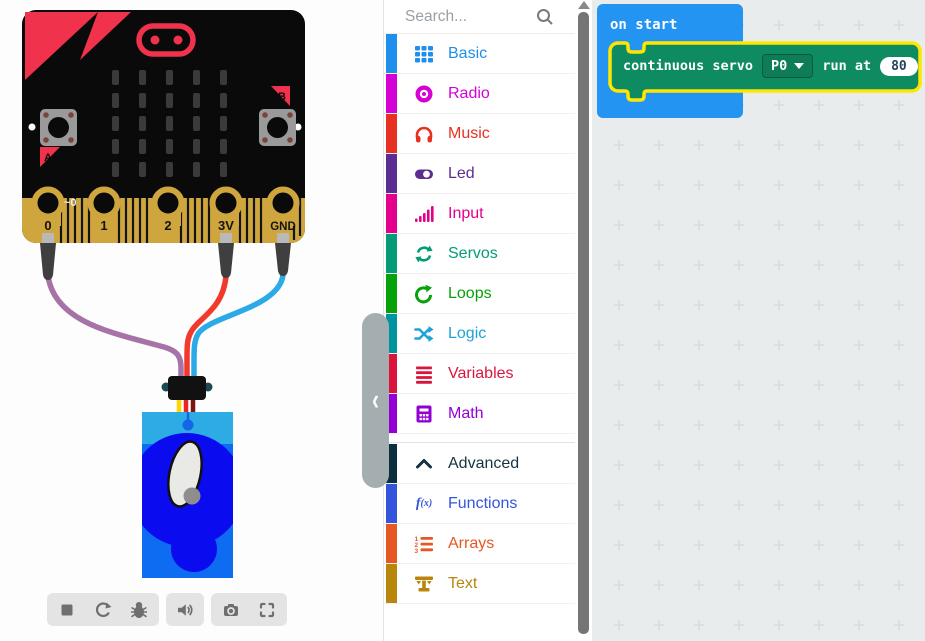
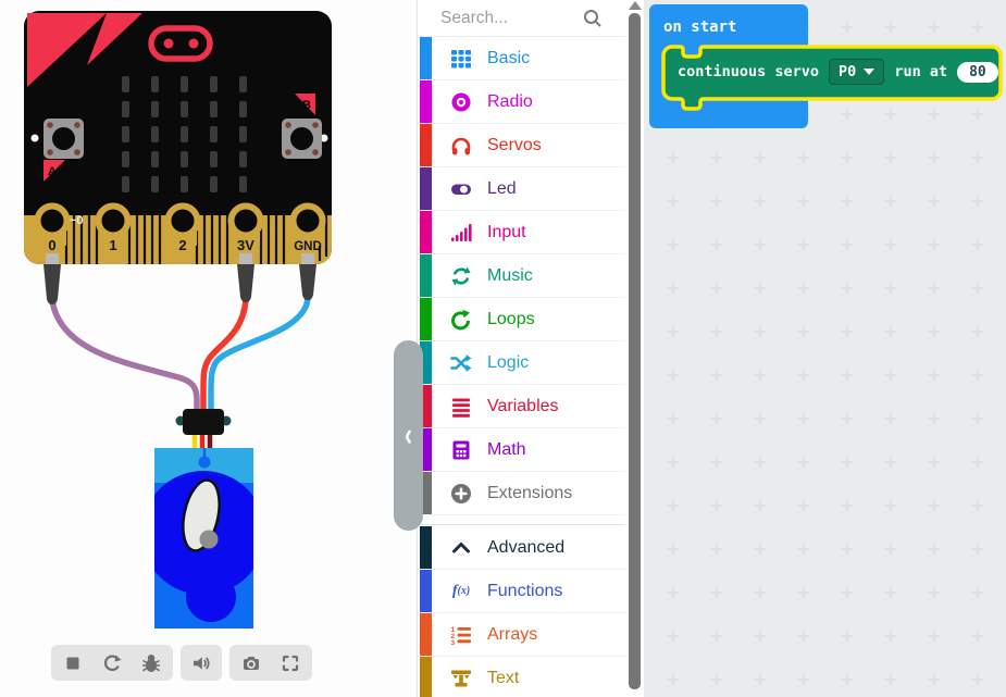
  A
  B
  ~0
  0
  1
  2
  3V
  GND
  Search...
  Basic
  Radio
- Music
+ Servos
  Led
  Input
- Servos
+ Music
  Loops
  Logic
  Variables
  Math
+ Extensions
  Advanced
  f
  (x)
  Functions
  Arrays
  Text
  ‹
  on start
  continuous servo
  P0
  run at
  80
